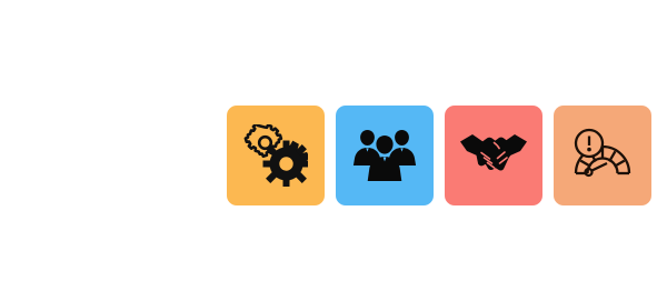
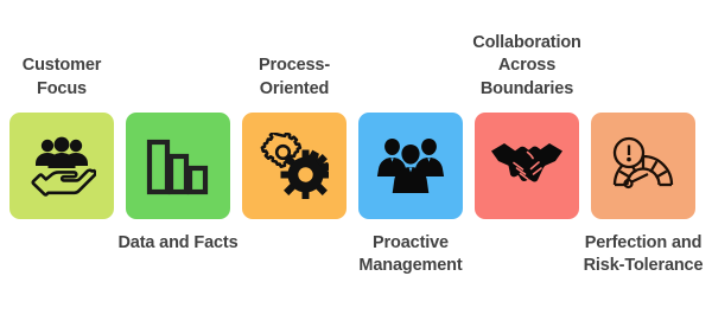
+ Customer Focus
+ Data and Facts
+ Process-Oriented
+ Proactive Management
+ Collaboration Across Boundaries
+ Perfection and Risk-Tolerance
